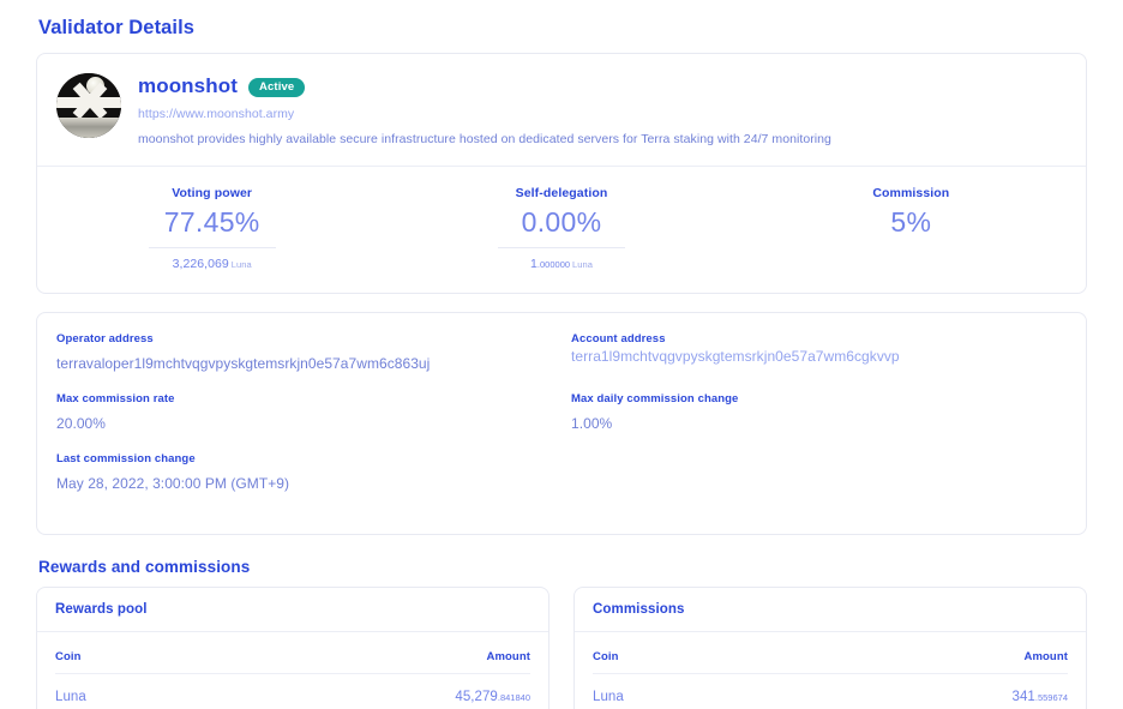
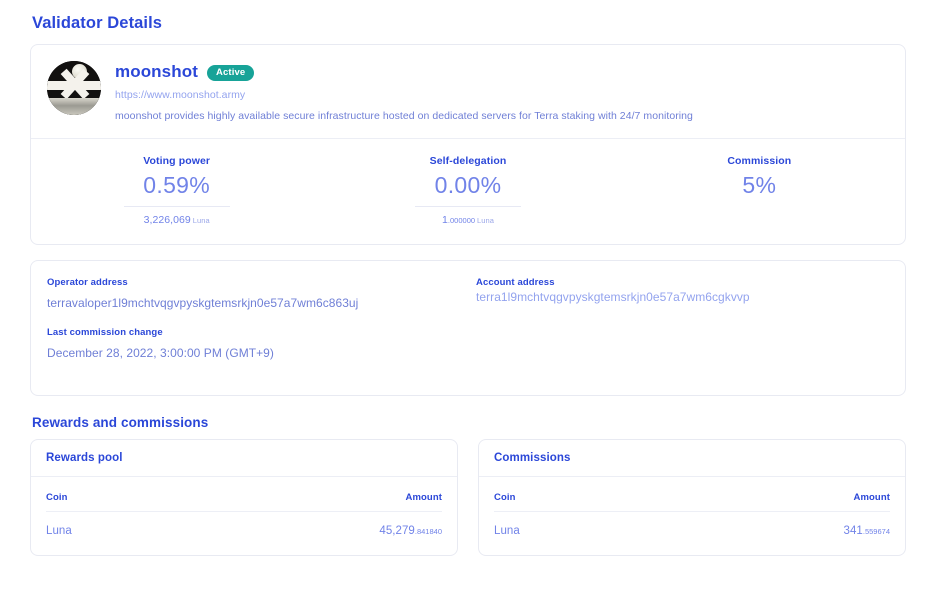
  Validator Details
  moonshot
  Active
  https://www.moonshot.army
  moonshot provides highly available secure infrastructure hosted on dedicated servers for Terra staking with 24/7 monitoring
  Voting power
- 77.45%
+ 0.59%
  3,226,069 Luna
  Self-delegation
  0.00%
  1.000000 Luna
  Commission
  5%
  Operator address
  terravaloper1l9mchtvqgvpyskgtemsrkjn0e57a7wm6c863uj
  Account address
  terra1l9mchtvqgvpyskgtemsrkjn0e57a7wm6cgkvvp
- Max commission rate
- 20.00%
- Max daily commission change
- 1.00%
  Last commission change
- May 28, 2022, 3:00:00 PM (GMT+9)
+ December 28, 2022, 3:00:00 PM (GMT+9)
  Rewards and commissions
  Rewards pool
  Coin	Amount
  Luna	45,279.841840
  Commissions
  Coin	Amount
  Luna	341.559674
